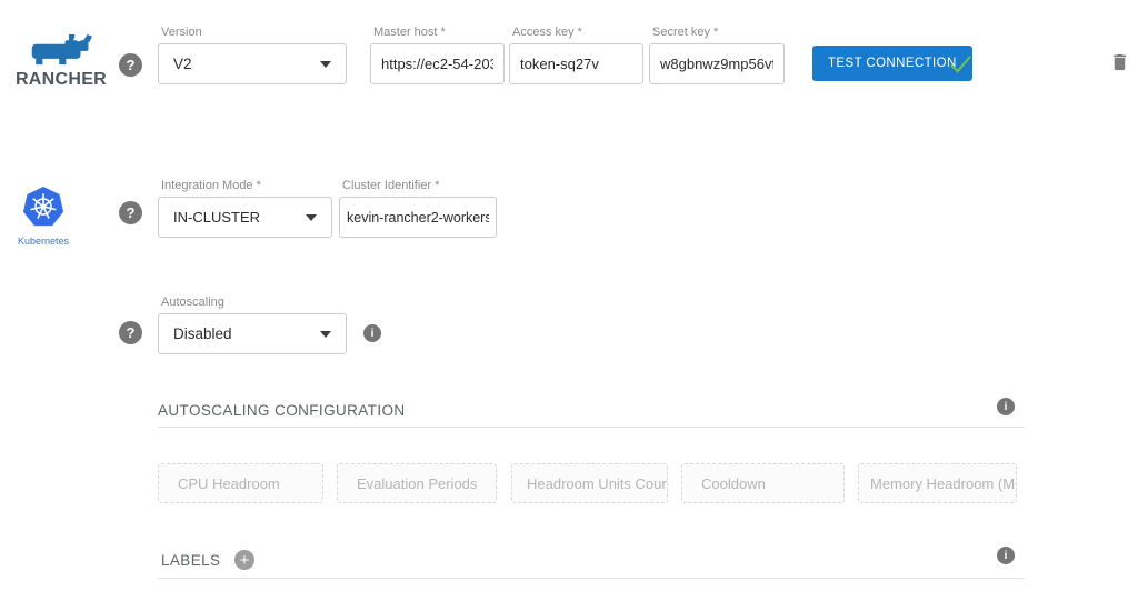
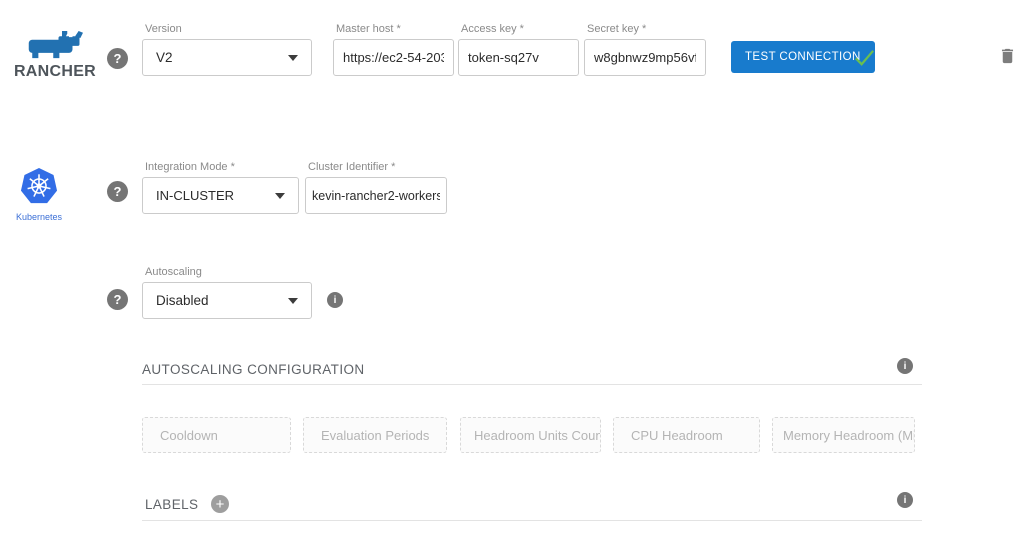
  RANCHER
  ?
  Version
  V2
  Master host *
  https://ec2-54-20
  Access key *
  token-sq27v
  Secret key *
  w8gbnwz9mp56v
  TEST CONNECTION
  Kubernetes
  ?
  Integration Mode *
  IN-CLUSTER
  Cluster Identifier *
  kevin-rancher2-workers
  ?
  Autoscaling
  Disabled
  i
  AUTOSCALING CONFIGURATION
  i
- CPU Headroom
+ Cooldown
  Evaluation Periods
  Headroom Units Coun
- Cooldown
+ CPU Headroom
  Memory Headroom (Mi
  LABELS
  +
  i
